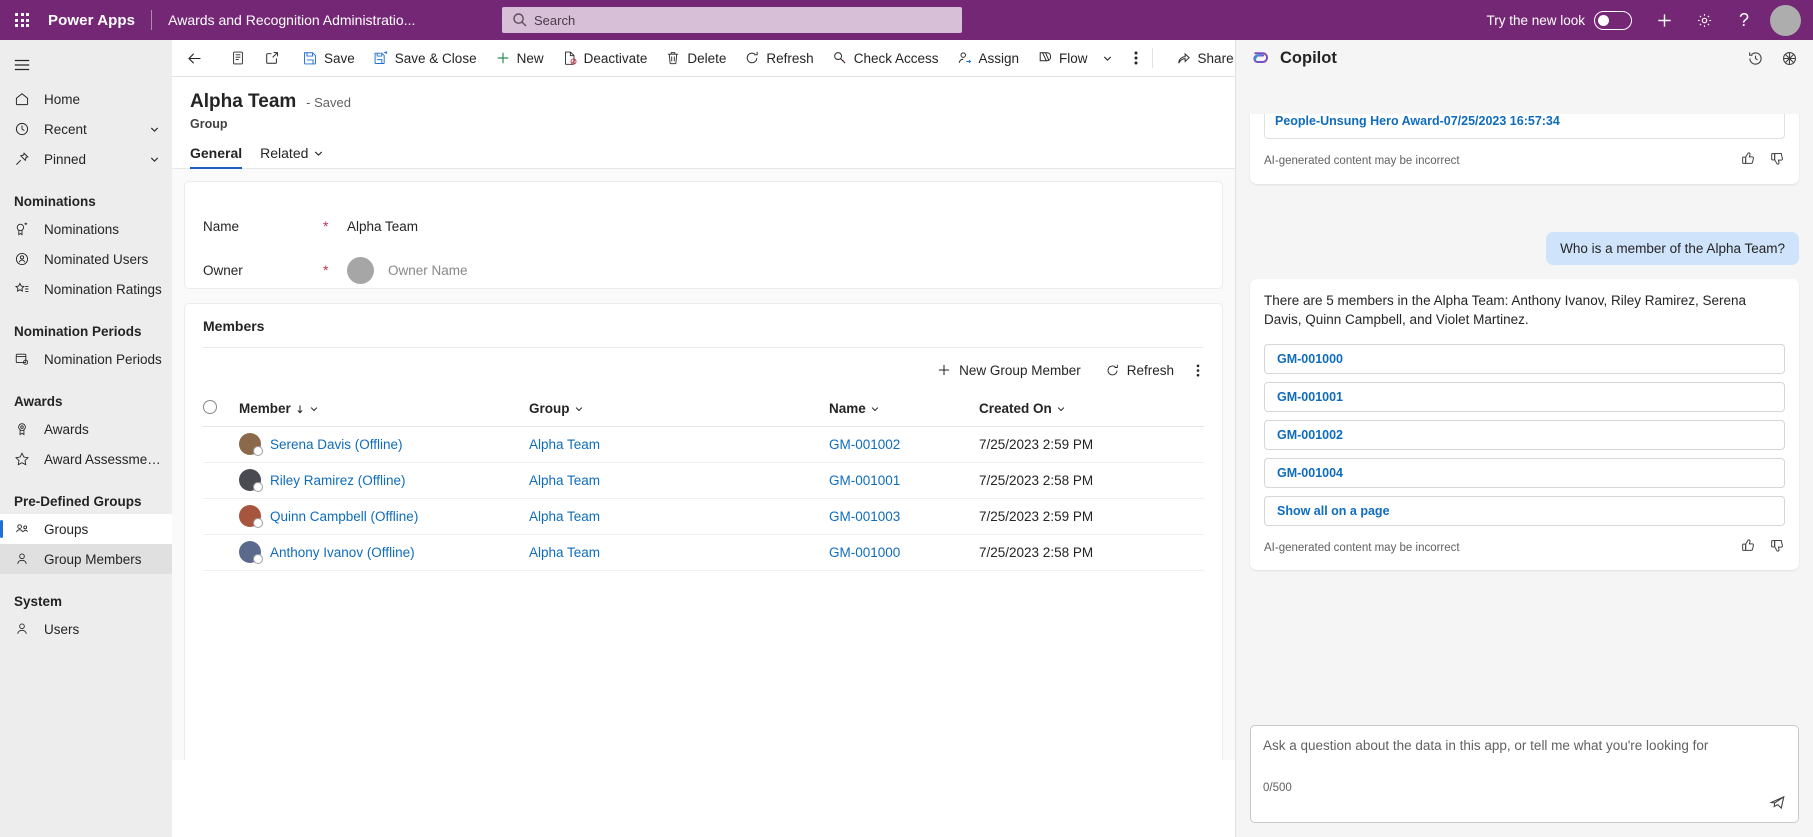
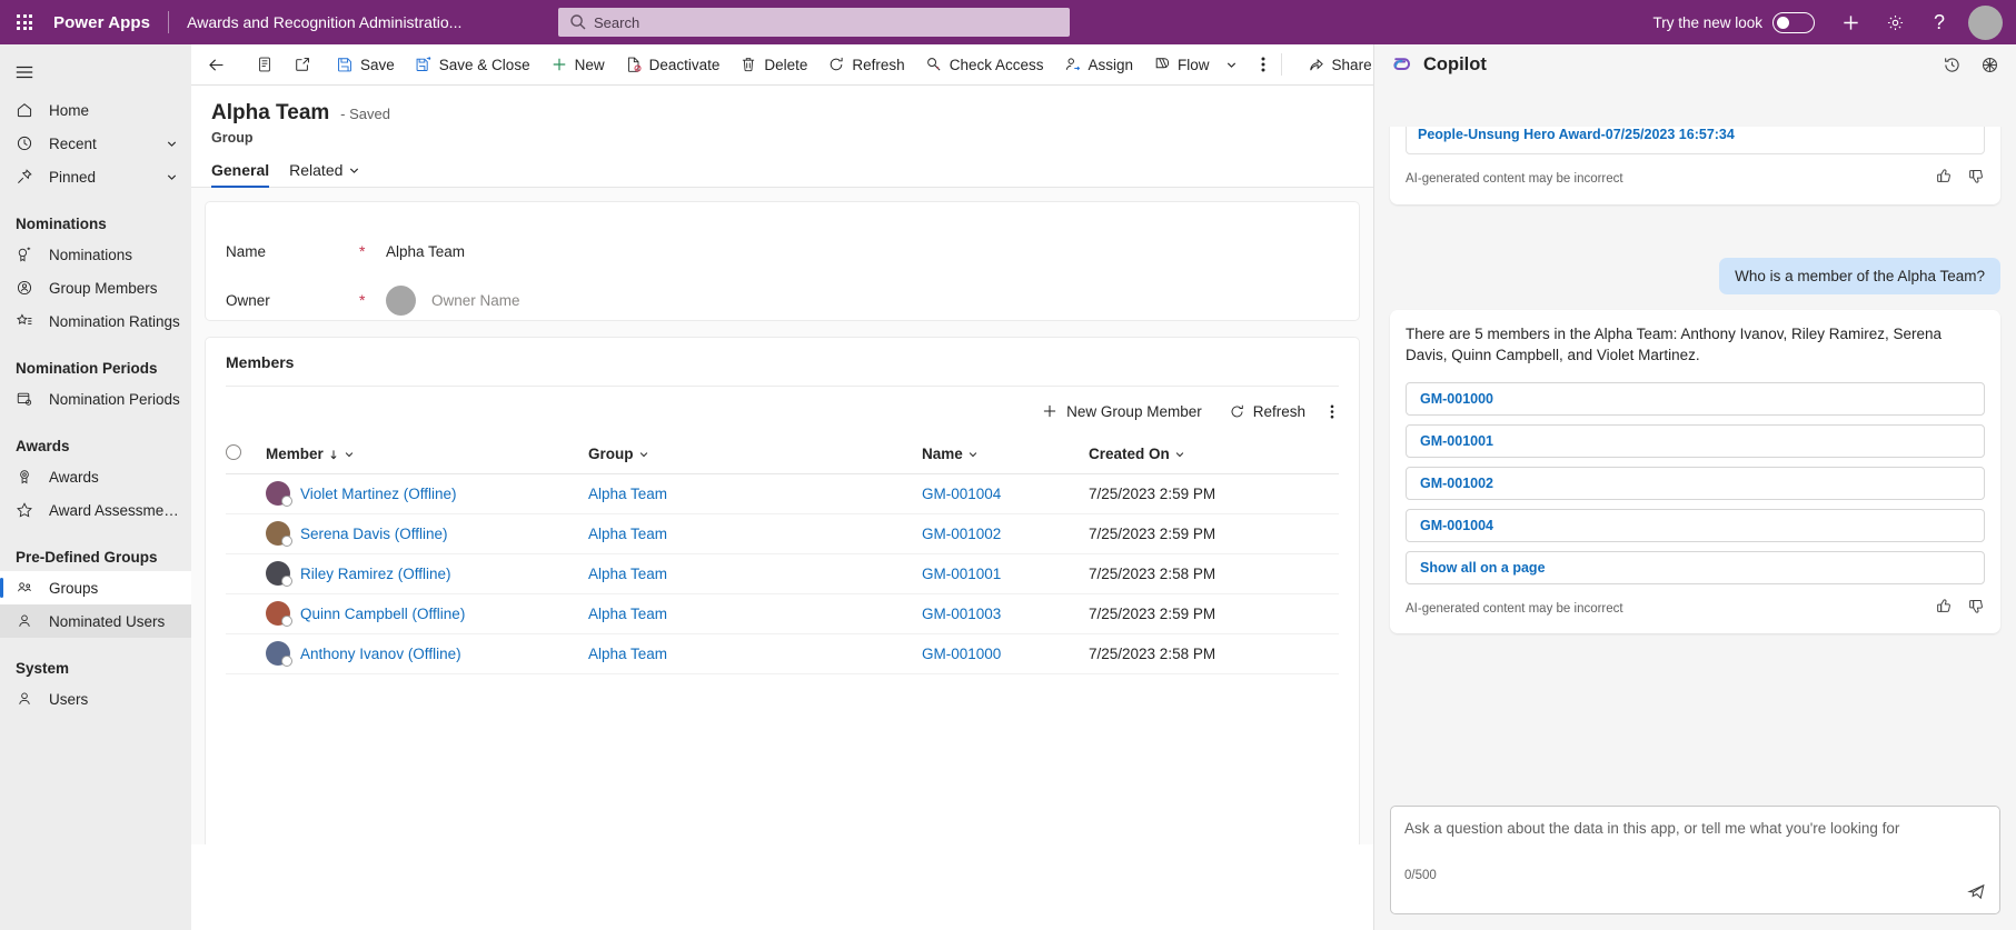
  Power Apps
  Awards and Recognition Administratio...
  Search
  Try the new look
  ?
  Home
  Recent
  Pinned
  Nominations
  Nominations
- Nominated Users
+ Group Members
  Nomination Ratings
  Nomination Periods
  Nomination Periods
  Awards
  Awards
  Award Assessment
  Pre-Defined Groups
  Groups
- Group Members
+ Nominated Users
  System
  Users
  Save
  Save & Close
  New
  Deactivate
  Delete
  Refresh
  Check Access
  Assign
  Flow
  Share
  Alpha Team - Saved
  Group
  General
  Related
  Name
  *
  Alpha Team
  Owner
  *
  Owner Name
  Members
  New Group Member
  Refresh
  	Member	Group	Name	Created On
+ 	Violet Martinez (Offline)	Alpha Team	GM-001004	7/25/2023 2:59 PM
  	Serena Davis (Offline)	Alpha Team	GM-001002	7/25/2023 2:59 PM
  	Riley Ramirez (Offline)	Alpha Team	GM-001001	7/25/2023 2:58 PM
  	Quinn Campbell (Offline)	Alpha Team	GM-001003	7/25/2023 2:59 PM
  	Anthony Ivanov (Offline)	Alpha Team	GM-001000	7/25/2023 2:58 PM
  Copilot
  People-Unsung Hero Award-07/25/2023 16:57:34
  AI-generated content may be incorrect
  Who is a member of the Alpha Team?
  There are 5 members in the Alpha Team: Anthony Ivanov, Riley Ramirez, Serena Davis, Quinn Campbell, and Violet Martinez.
  GM-001000
  GM-001001
  GM-001002
  GM-001004
  Show all on a page
  AI-generated content may be incorrect
  Ask a question about the data in this app, or tell me what you're looking for
  0/500
